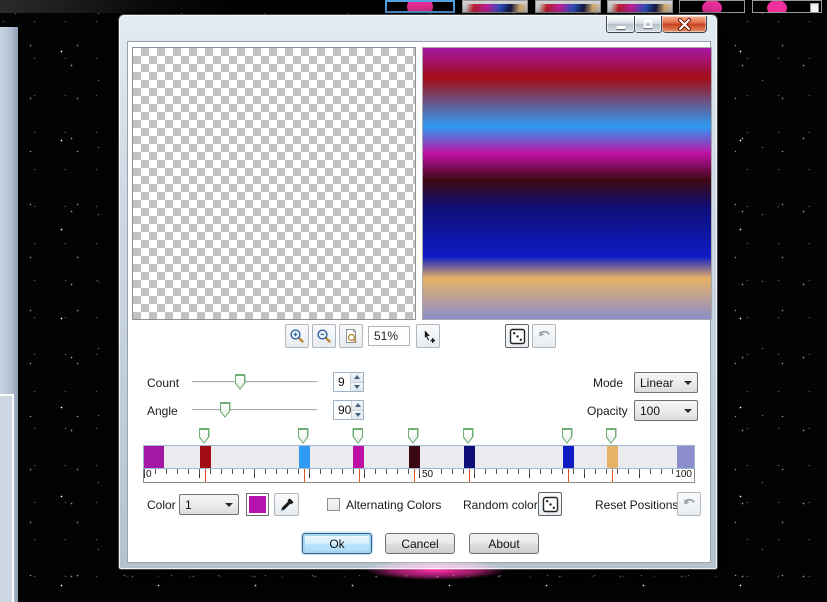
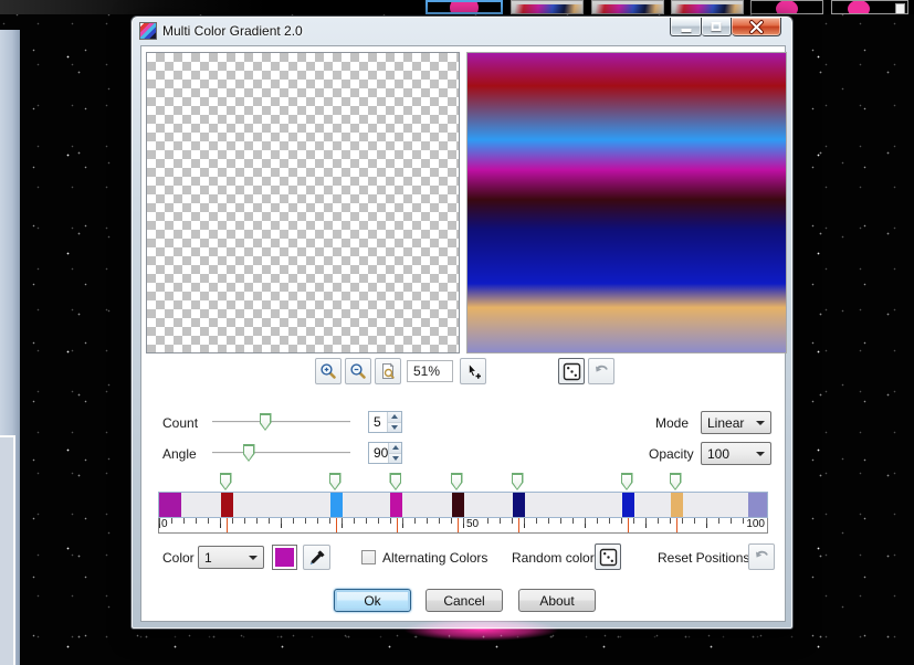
+ Multi Color Gradient 2.0
  51%
  Count
- 9
+ 5
  Angle
  90
  Mode
  Linear
  Opacity
  100
  0
  50
  100
  Color
  1
  Alternating Colors
  Random color
  Reset Positions
  Ok
  Cancel
  About
